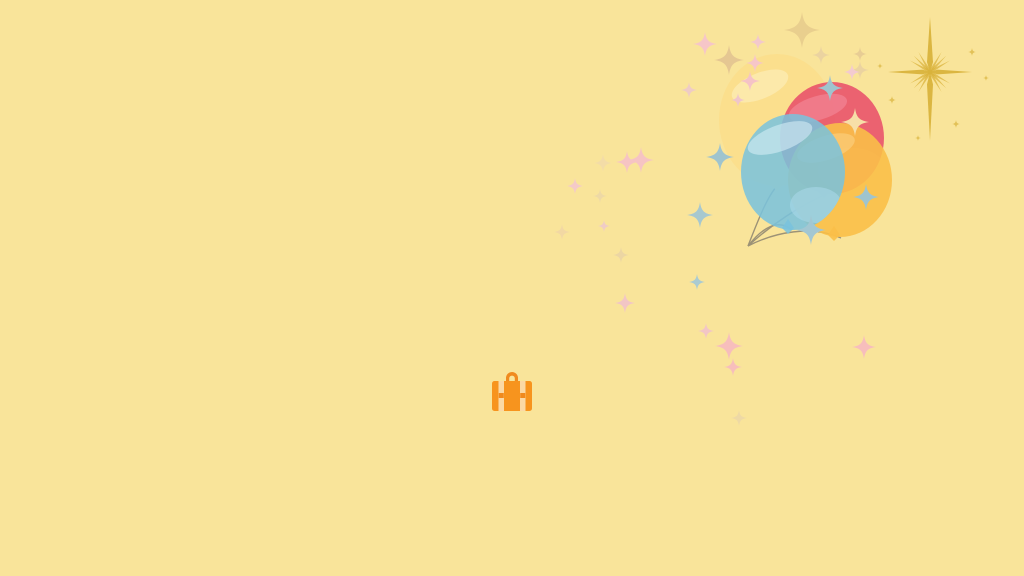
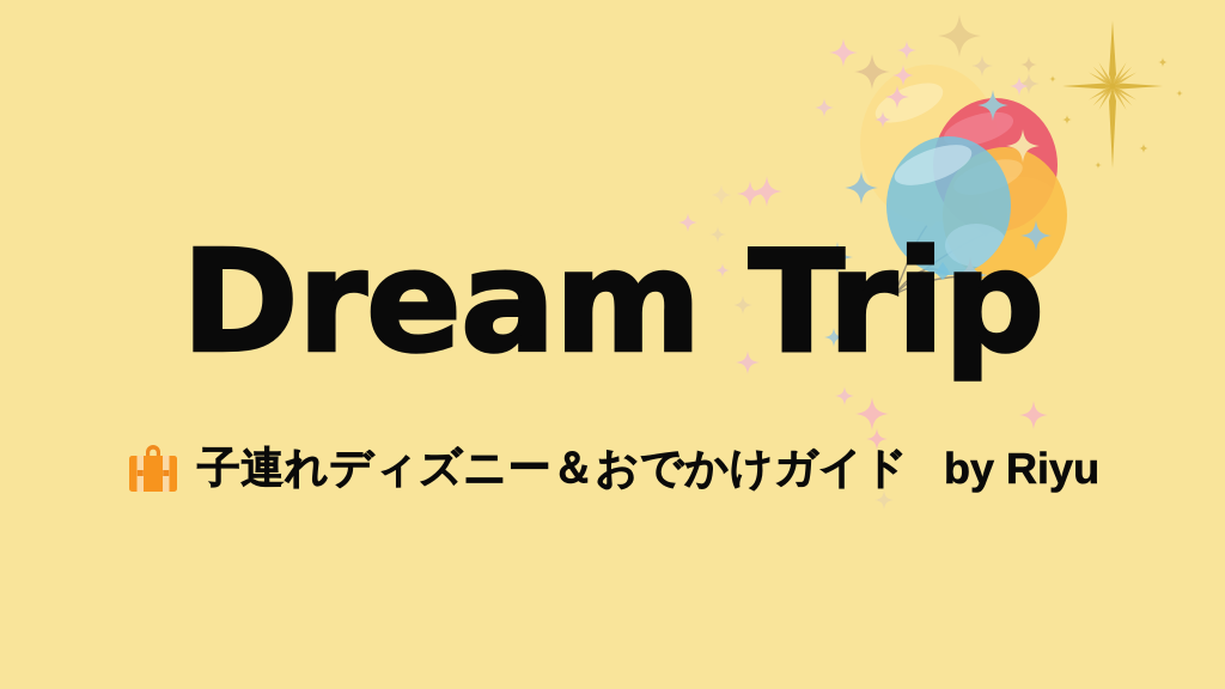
+ Dream Trip
+ 子連れディズニー＆おでかけガイド
+ by Riyu
